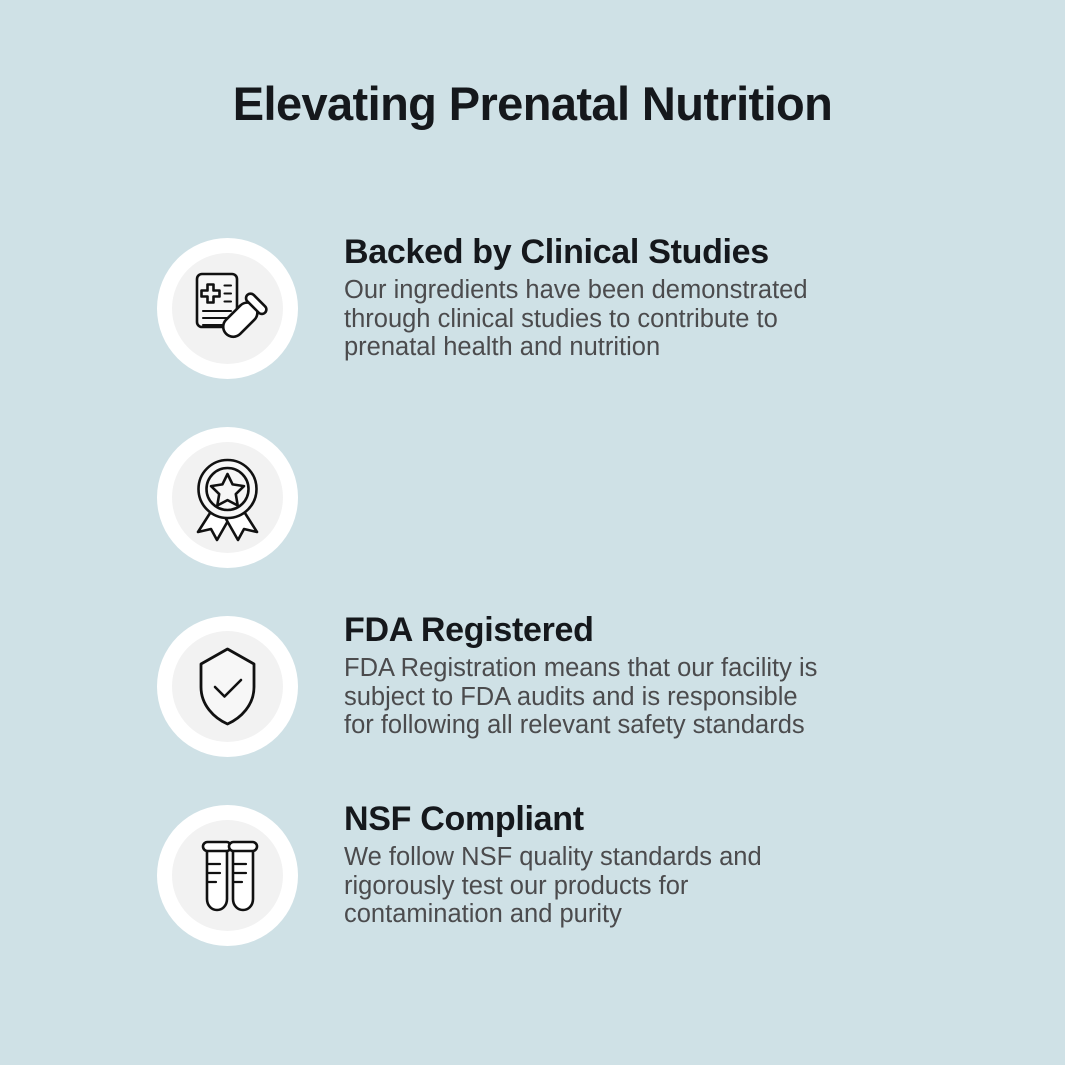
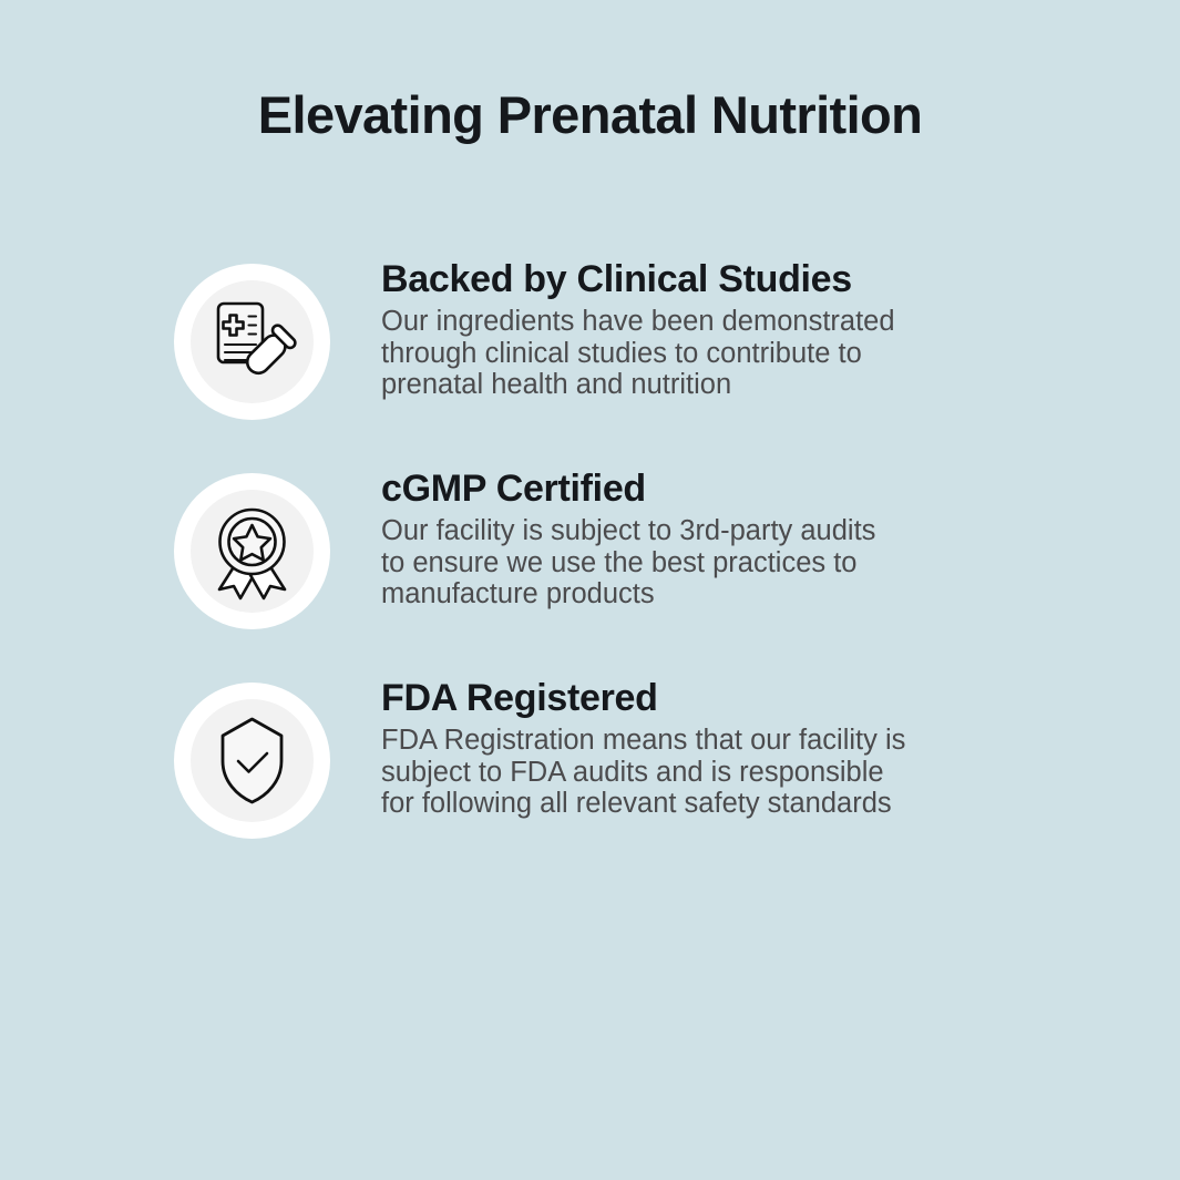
  Elevating Prenatal Nutrition
  Backed by Clinical Studies
  Our ingredients have been demonstrated
  through clinical studies to contribute to
  prenatal health and nutrition
+ cGMP Certified
+ Our facility is subject to 3rd-party audits
+ to ensure we use the best practices to
+ manufacture products
  FDA Registered
  FDA Registration means that our facility is
  subject to FDA audits and is responsible
  for following all relevant safety standards
- NSF Compliant
- We follow NSF quality standards and
- rigorously test our products for
- contamination and purity
